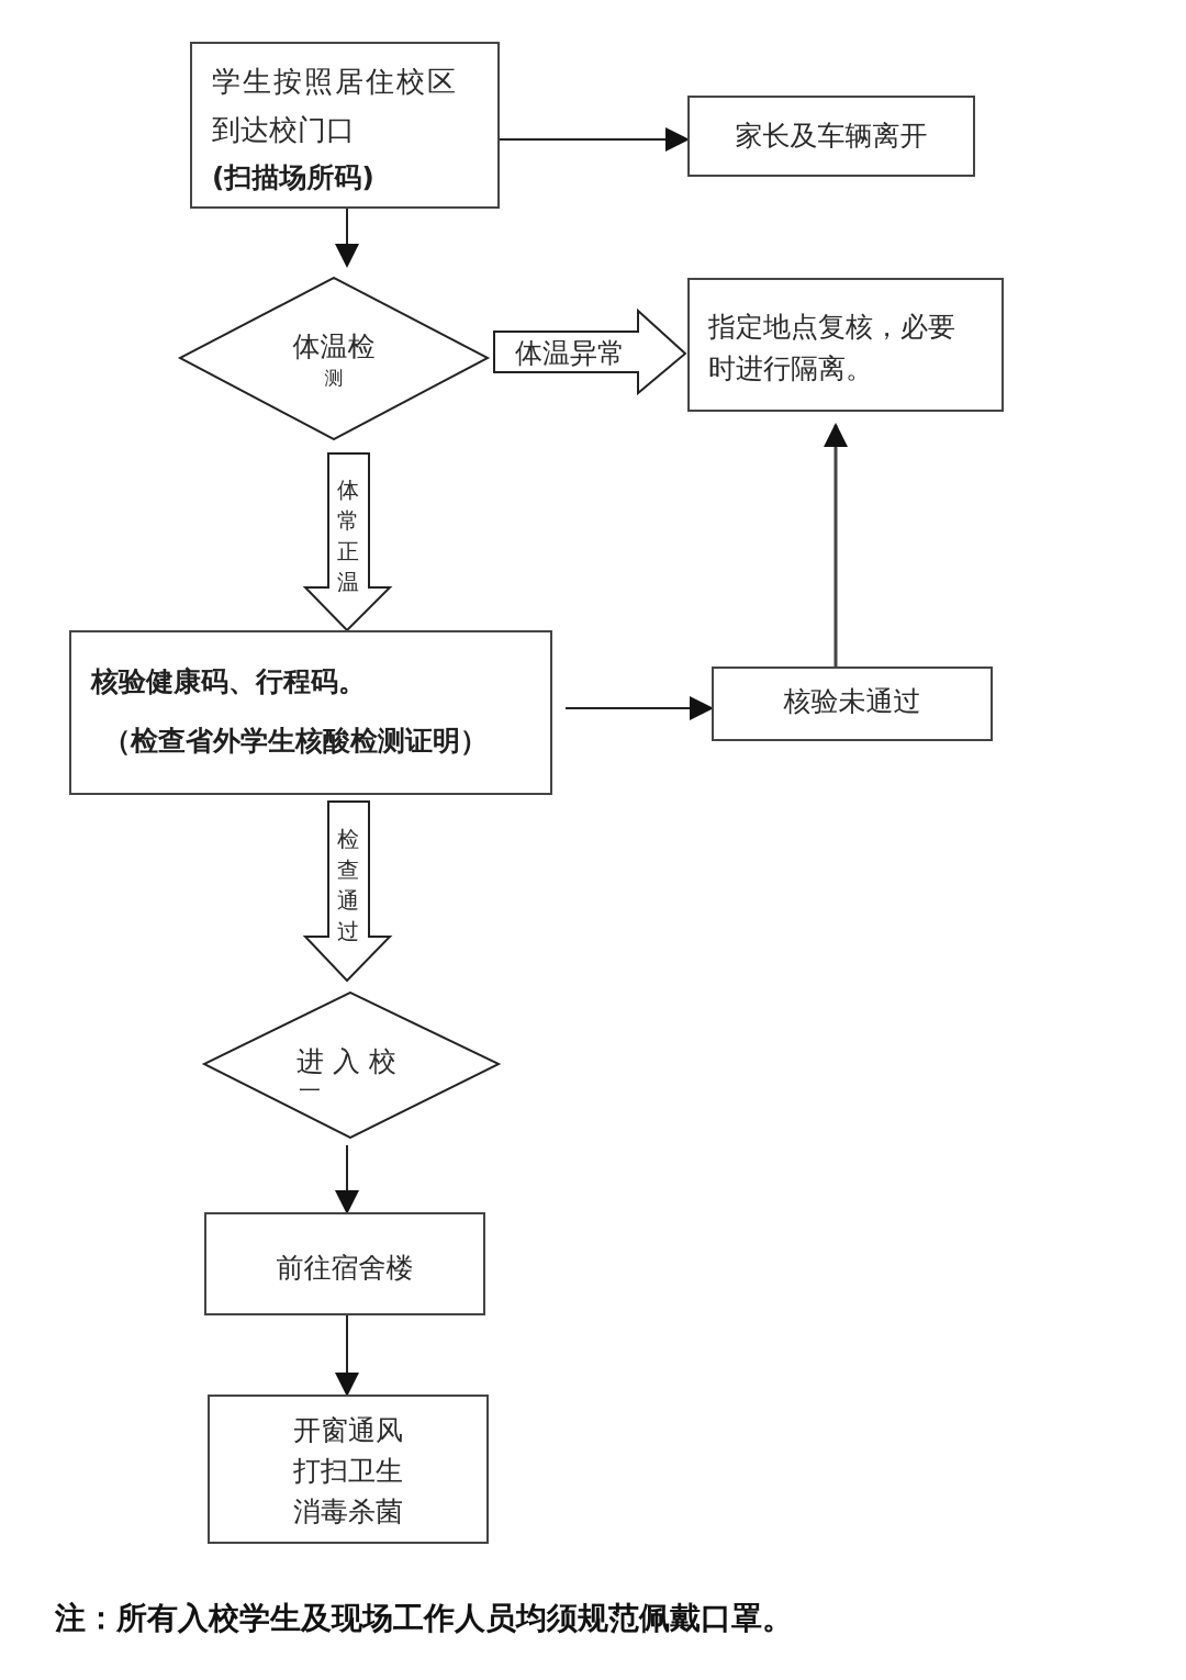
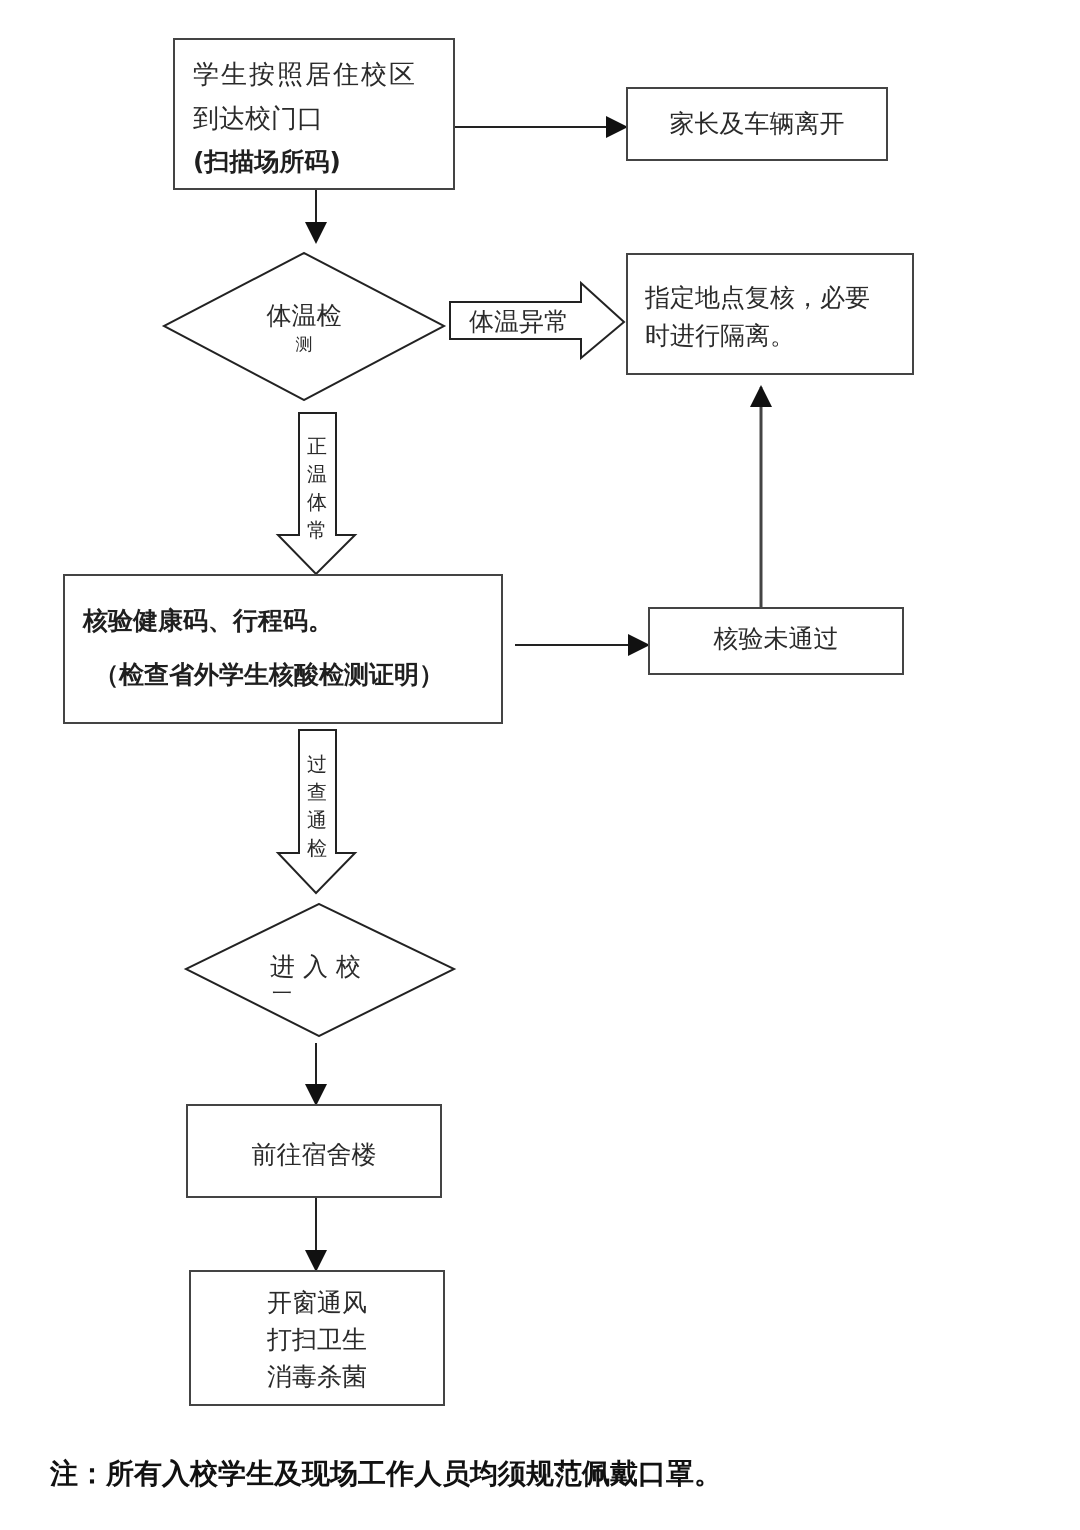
  学生按照居住校区
  到达校门口
  (扫描场所码)
  家长及车辆离开
  体温检
  测
  体温异常
  指定地点复核，必要
  时进行隔离。
- 体
+ 正
- 常
+ 温
- 正
+ 体
- 温
+ 常
  核验健康码、行程码。
  （检查省外学生核酸检测证明）
  核验未通过
- 检
+ 过
  查
  通
- 过
+ 检
  进 入 校
  一
  前往宿舍楼
  开窗通风
  打扫卫生
  消毒杀菌
  注：所有入校学生及现场工作人员均须规范佩戴口罩。
